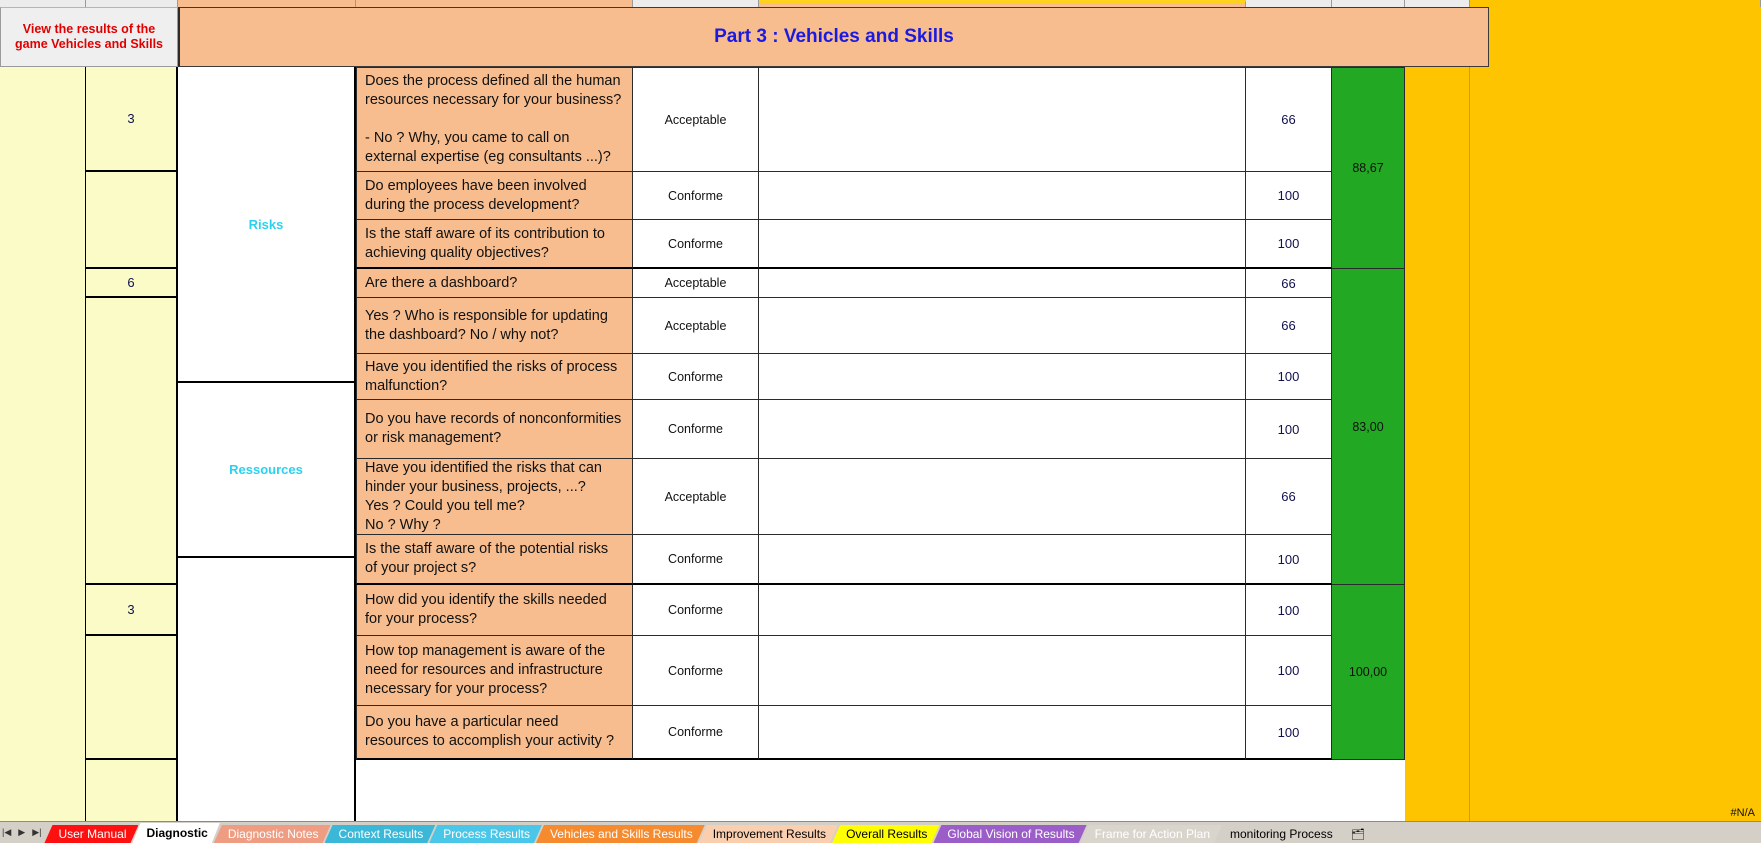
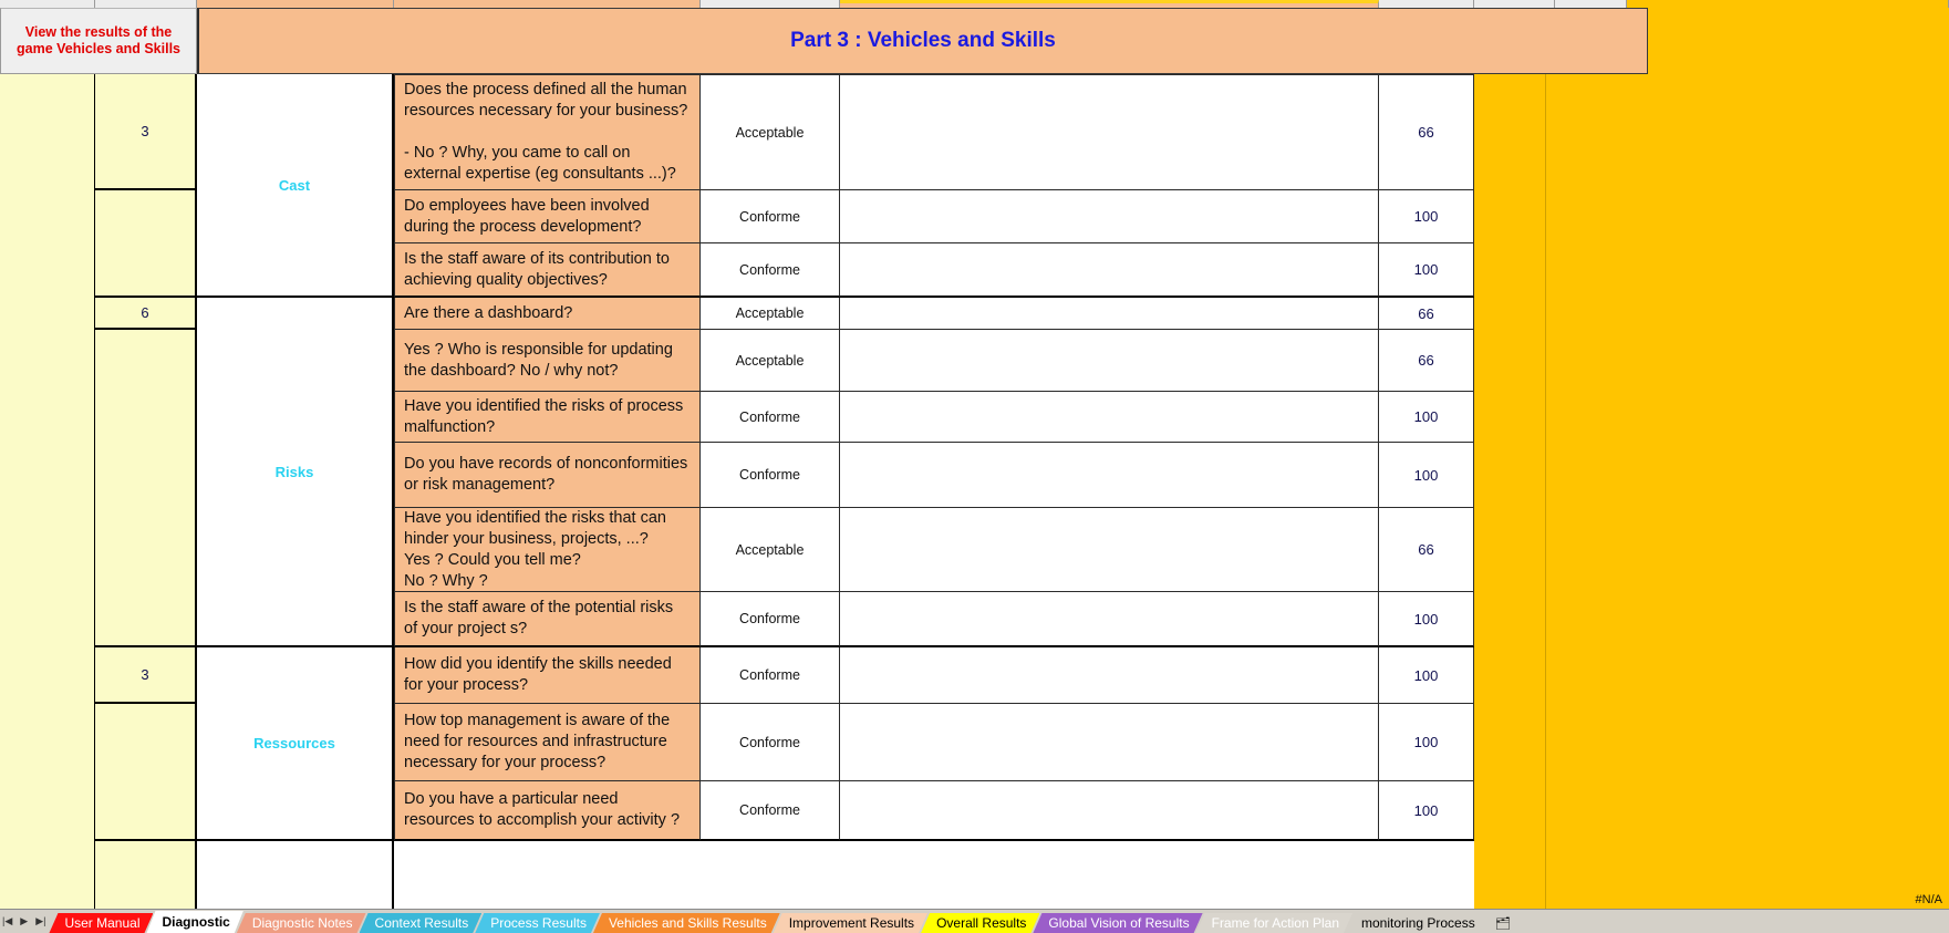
  View the results of the game Vehicles and Skills
  Part 3 : Vehicles and Skills
  3
  6
  3
+ Cast
  Risks
  Ressources
  Does the process defined all the human resources necessary for your business?
  - No ? Why, you came to call on external expertise (eg consultants ...)?
  Do employees have been involved during the process development?
  Is the staff aware of its contribution to achieving quality objectives?
  Are there a dashboard?
  Yes ? Who is responsible for updating the dashboard? No / why not?
  Have you identified the risks of process malfunction?
  Do you have records of nonconformities or risk management?
  Have you identified the risks that can hinder your business, projects, ...?
  Yes ? Could you tell me?
  No ? Why ?
  Is the staff aware of the potential risks of your project s?
  How did you identify the skills needed for your process?
  How top management is aware of the need for resources and infrastructure necessary for your process?
  Do you have a particular need resources to accomplish your activity ?
  Acceptable
  Conforme
  Conforme
  Acceptable
  Acceptable
  Conforme
  Conforme
  Acceptable
  Conforme
  Conforme
  Conforme
  Conforme
  66
  100
  100
  66
  66
  100
  100
  66
  100
  100
  100
  100
- 88,67
- 83,00
- 100,00
  #N/A
  |◀
  ▶
  ▶|
  User Manual
  Diagnostic
  Diagnostic Notes
  Context Results
  Process Results
  Vehicles and Skills Results
  Improvement Results
  Overall Results
  Global Vision of Results
  Frame for Action Plan
  monitoring Process
  🗂
